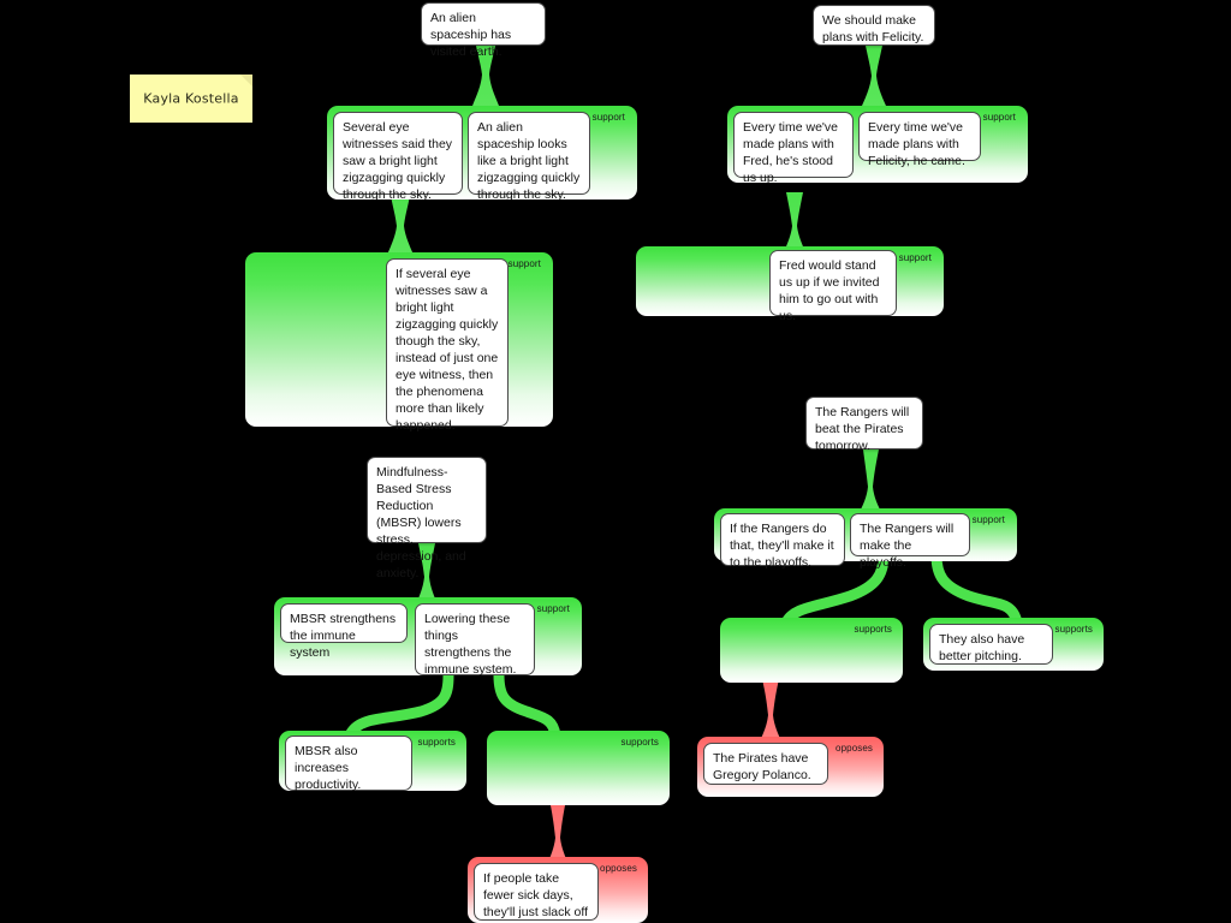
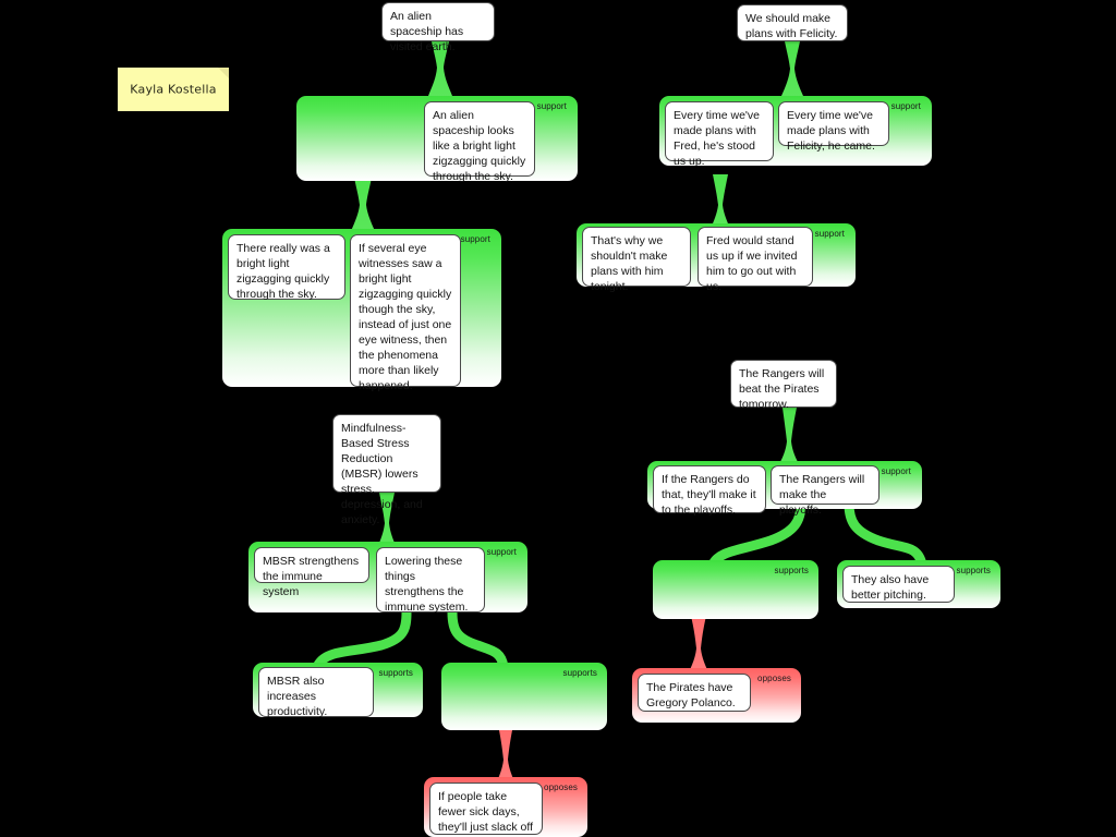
  Kayla Kostella
  An alien spaceship has visited earth.
  support
- Several eye witnesses said they saw a bright light zigzagging quickly through the sky.
  An alien spaceship looks like a bright light zigzagging quickly through the sky.
  support
+ There really was a bright light zigzagging quickly through the sky.
  If several eye witnesses saw a bright light zigzagging quickly though the sky, instead of just one eye witness, then the phenomena more than likely happened.
  We should make plans with Felicity.
  support
  Every time we've made plans with Fred, he's stood us up.
  Every time we've made plans with Felicity, he came.
  support
+ That's why we shouldn't make plans with him tonight.
  Fred would stand us up if we invited him to go out with us.
  Mindfulness-Based Stress Reduction (MBSR) lowers stress, depression, and
  support
  MBSR strengthens the immune system
  Lowering these things strengthens the immune system.
  supports
  MBSR also increases productivity.
  supports
  opposes
  If people take fewer sick days, they'll just slack off
  The Rangers will beat the Pirates tomorrow.
  support
  If the Rangers do that, they'll make it to the playoffs.
  The Rangers will make the playoffs.
  supports
  supports
  They also have better pitching.
  opposes
  The Pirates have Gregory Polanco.
